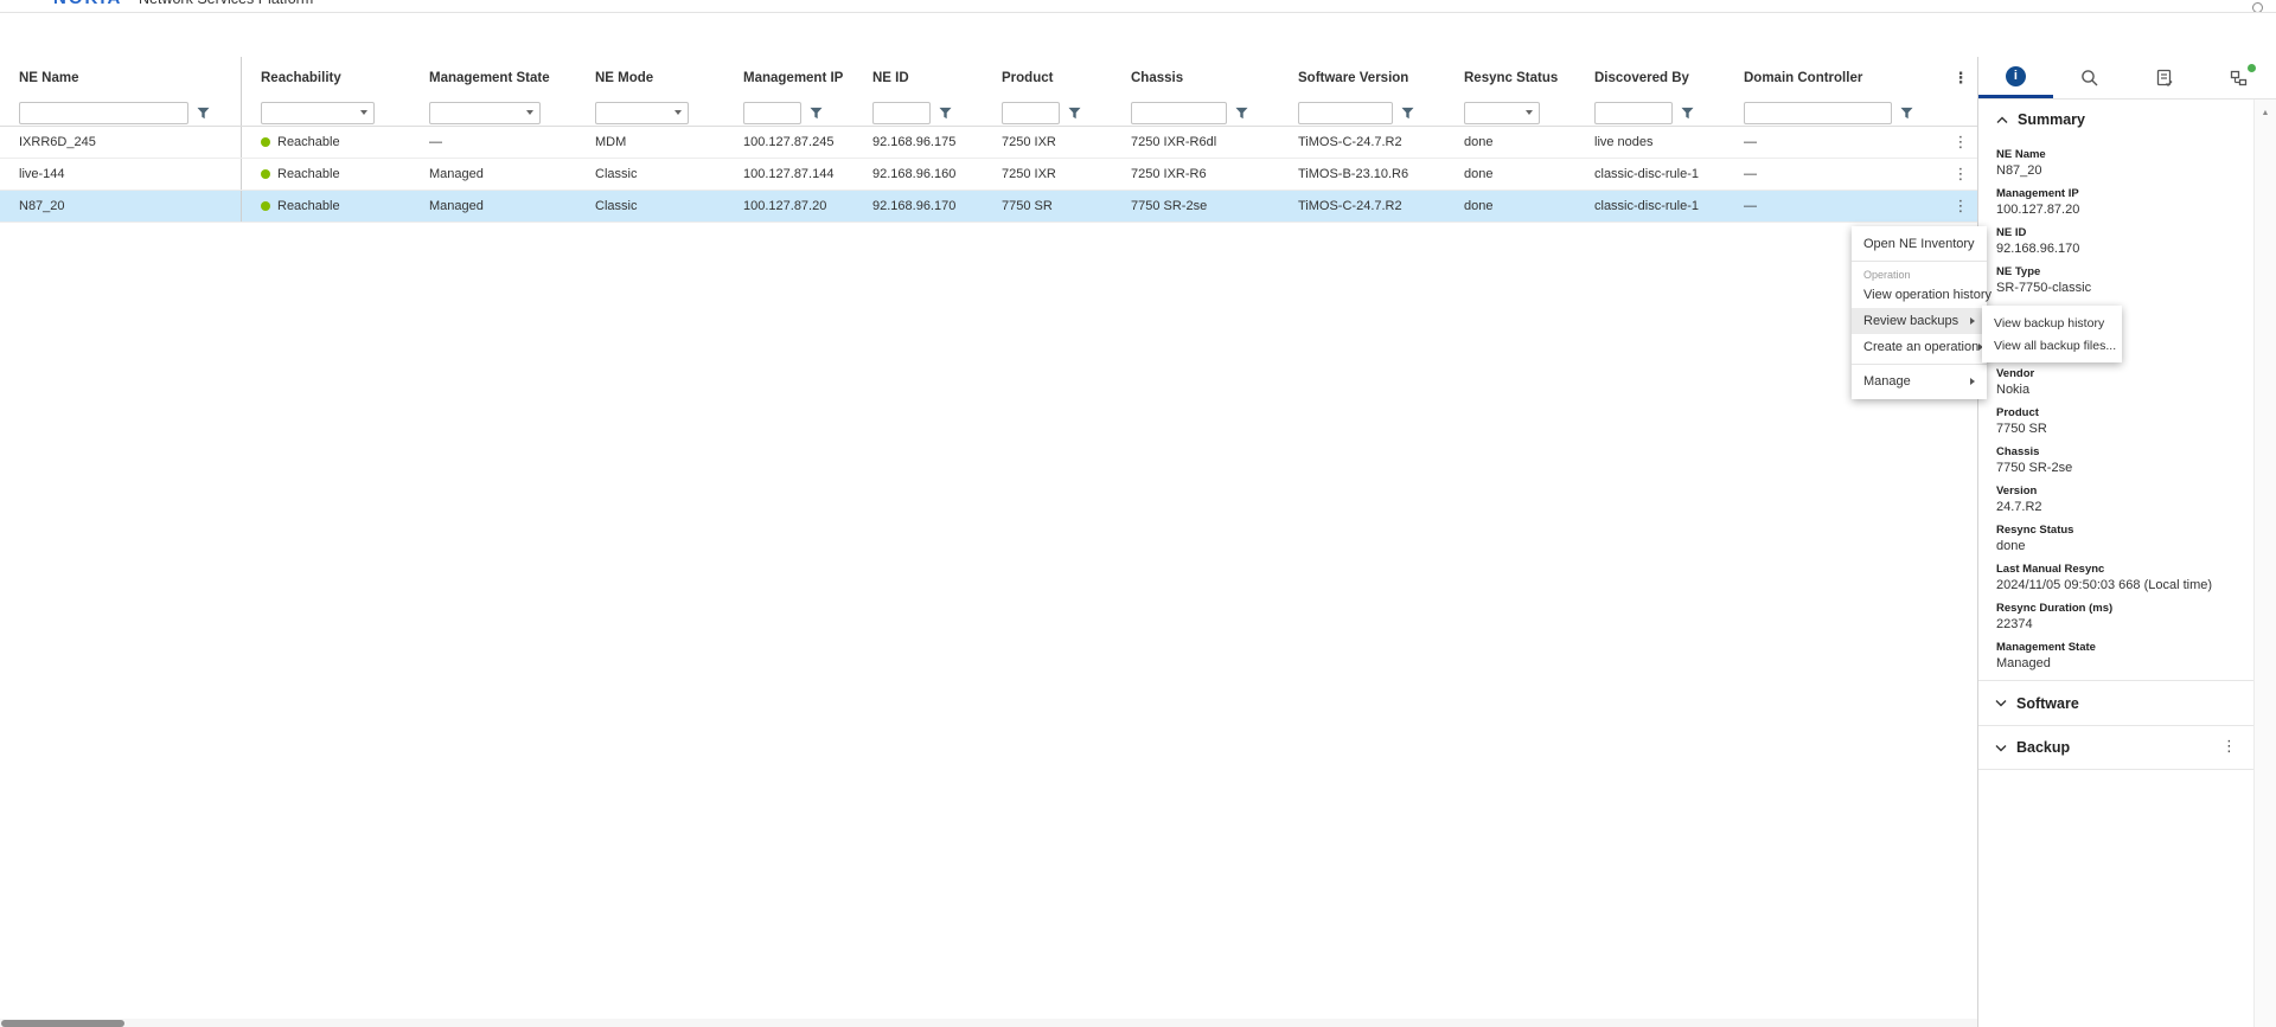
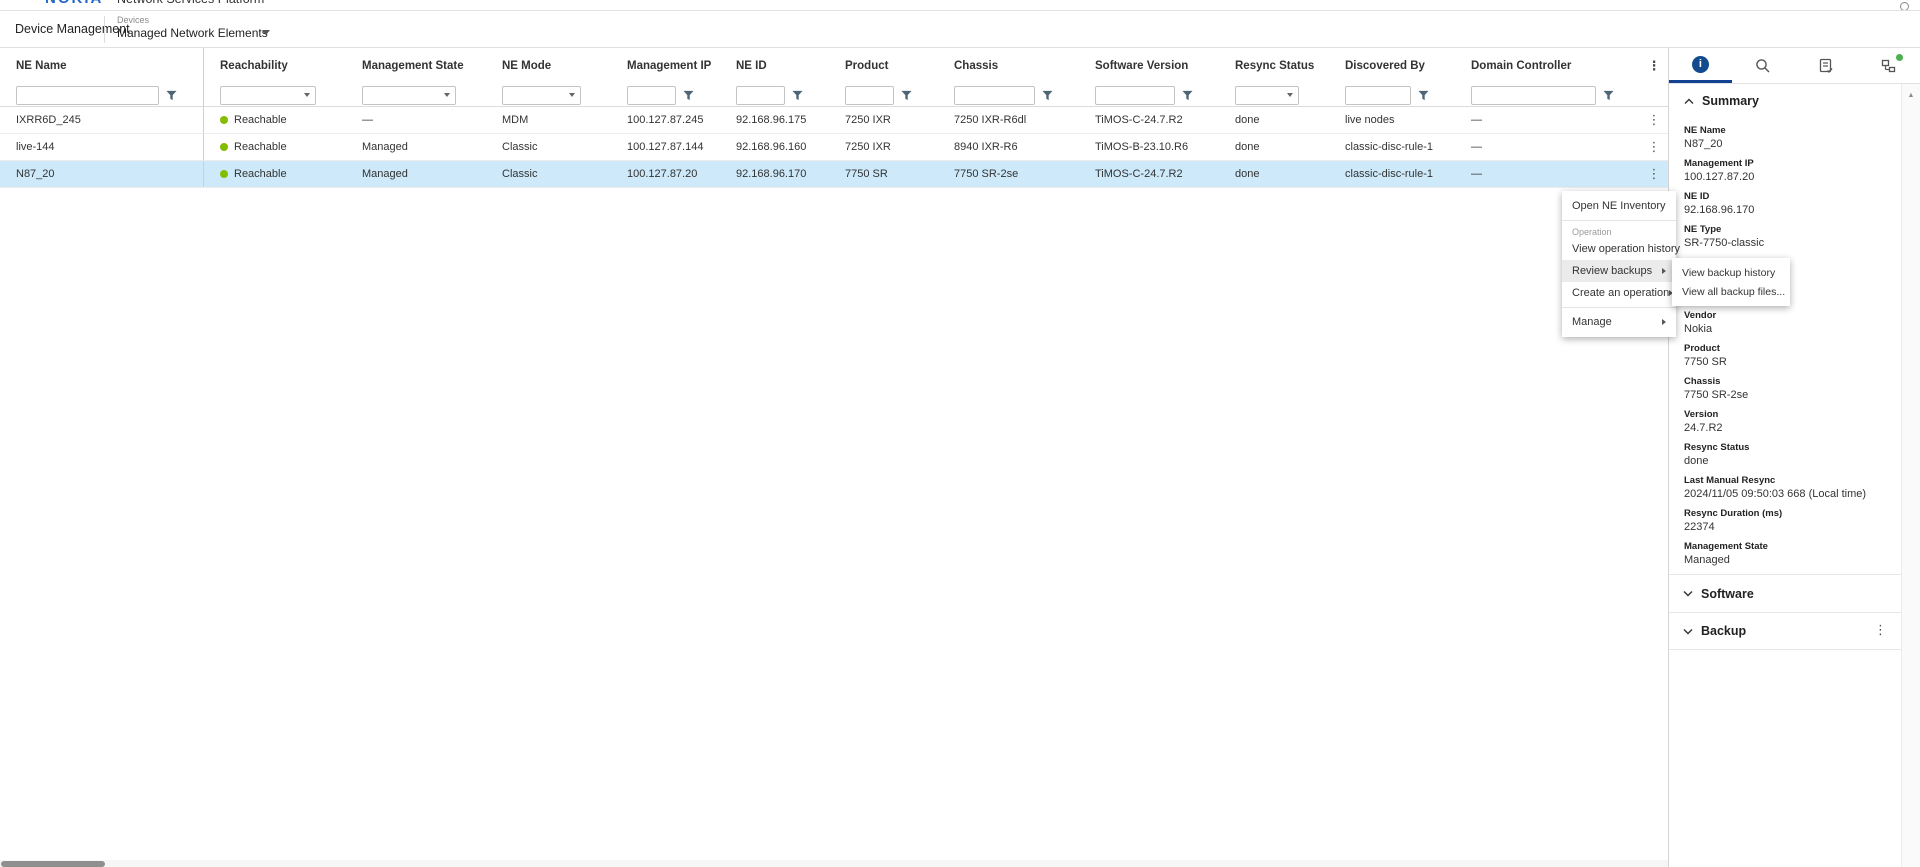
+ Device Management
+ Devices
+ Managed Network Elements
  NE Name
  Reachability
  Management State
  NE Mode
  Management IP
  NE ID
  Product
  Chassis
  Software Version
  Resync Status
  Discovered By
  Domain Controller
  ⋮
  IXRR6D_245
  Reachable
  —
  MDM
  100.127.87.245
  92.168.96.175
  7250 IXR
  7250 IXR-R6dl
  TiMOS-C-24.7.R2
  done
  live nodes
  —
  ⋮
  live-144
  Reachable
  Managed
  Classic
  100.127.87.144
  92.168.96.160
  7250 IXR
- 7250 IXR-R6
+ 8940 IXR-R6
  TiMOS-B-23.10.R6
  done
  classic-disc-rule-1
  —
  ⋮
  N87_20
  Reachable
  Managed
  Classic
  100.127.87.20
  92.168.96.170
  7750 SR
  7750 SR-2se
  TiMOS-C-24.7.R2
  done
  classic-disc-rule-1
  —
  ⋮
  i
  Summary
  NE Name
  N87_20
  Management IP
  100.127.87.20
  NE ID
  92.168.96.170
  NE Type
  SR-7750-classic
  Vendor
  Nokia
  Product
  7750 SR
  Chassis
  7750 SR-2se
  Version
  24.7.R2
  Resync Status
  done
  Last Manual Resync
  2024/11/05 09:50:03 668 (Local time)
  Resync Duration (ms)
  22374
  Management State
  Managed
  Software
  Backup
  ⋮
  Open NE Inventory
  Operation
  View operation history
  Review backups
  Create an operation
  Manage
  View backup history
  View all backup files...
